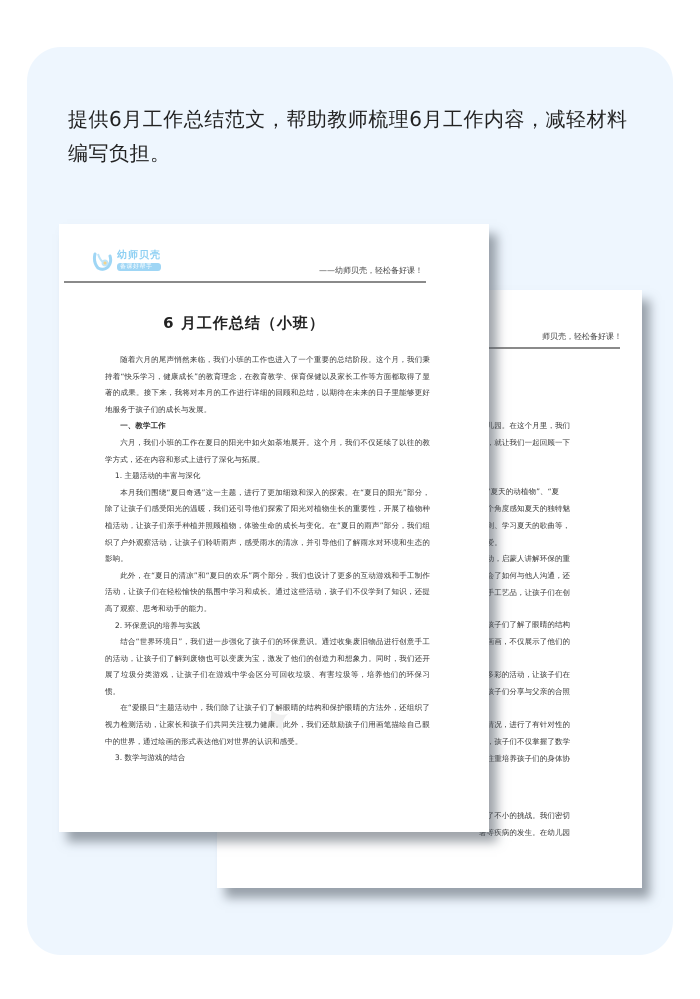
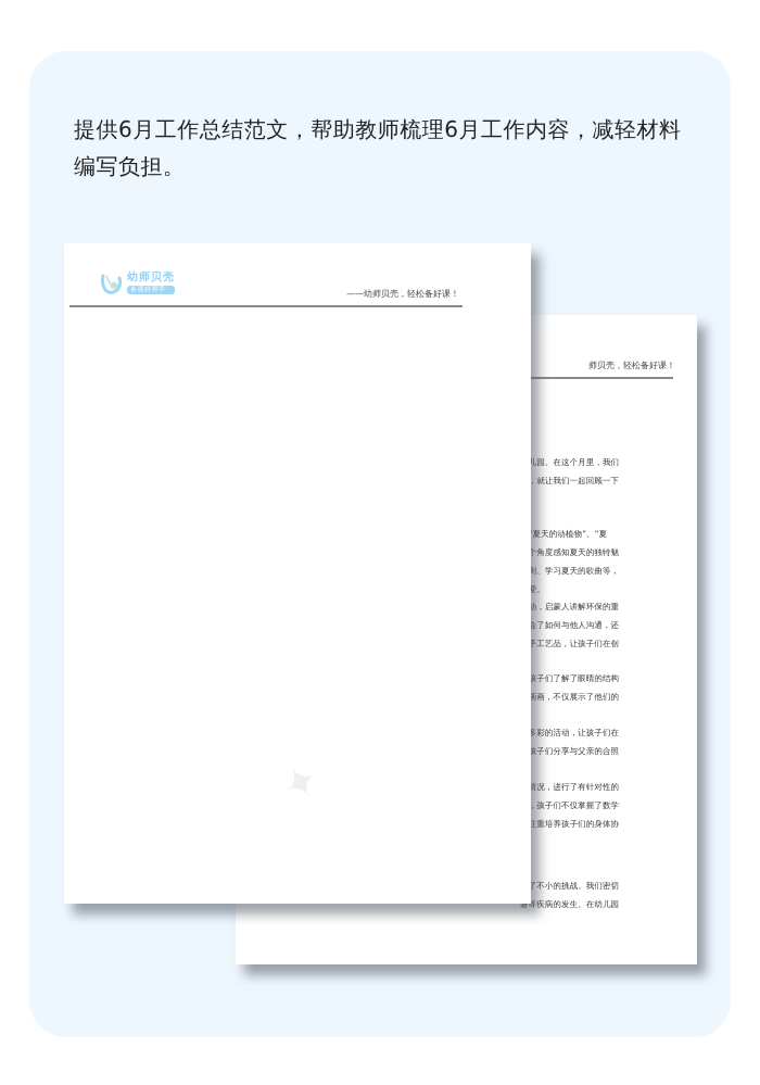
  提供6月工作总结范文，帮助教师梳理6月工作内容，减轻材料编写负担。
  师贝壳，轻松备好课！
  儿园。在这个月里，我们
  ，就让我们一起回顾一下
  夏天的动植物”、“夏
  个角度感知夏天的独特魅
  则、学习夏天的歌曲等，
  动，启蒙人讲解环保的重
  会了如何与他人沟通，还
  手工艺品，让孩子们在创
  孩子们了解了眼睛的结构
  画画，不仅展示了他们的
  多彩的活动，让孩子们在
  孩子们分享与父亲的合照
  情况，进行了有针对性的
  ，孩子们不仅掌握了数学
  注重培养孩子们的身体协
  了不小的挑战。我们密切
  暑等疾病的发生。在幼儿园
  幼师贝壳
  ——幼师贝壳，轻松备好课！
- 6 月工作总结（小班）
- 随着六月的尾声悄然来临，我们小班的工作也进入了一个重要的总结阶段。这个月，我们秉持着“快乐学习，健康成长”的教育理念，在教育教学、保育保健以及家长工作等方面都取得了显著的成果。接下来，我将对本月的工作进行详细的回顾和总结，以期待在未来的日子里能够更好地服务于孩子们的成长与发展。
- 一、教学工作
- 六月，我们小班的工作在夏日的阳光中如火如荼地展开。这个月，我们不仅延续了以往的教学方式，还在内容和形式上进行了深化与拓展。
- 1. 主题活动的丰富与深化
- 本月我们围绕“夏日奇遇”这一主题，进行了更加细致和深入的探索。在“夏日的阳光”部分，除了让孩子们感受阳光的温暖，我们还引导他们探索了阳光对植物生长的重要性，开展了植物种植活动，让孩子们亲手种植并照顾植物，体验生命的成长与变化。在“夏日的雨声”部分，我们组织了户外观察活动，让孩子们聆听雨声，感受雨水的清凉，并引导他们了解雨水对环境和生态的影响。
- 此外，在“夏日的清凉”和“夏日的欢乐”两个部分，我们也设计了更多的互动游戏和手工制作活动，让孩子们在轻松愉快的氛围中学习和成长。通过这些活动，孩子们不仅学到了知识，还提高了观察、思考和动手的能力。
- 2. 环保意识的培养与实践
- 结合“世界环境日”，我们进一步强化了孩子们的环保意识。通过收集废旧物品进行创意手工的活动，让孩子们了解到废物也可以变废为宝，激发了他们的创造力和想象力。同时，我们还开展了垃圾分类游戏，让孩子们在游戏中学会区分可回收垃圾、有害垃圾等，培养他们的环保习惯。
- 在“爱眼日”主题活动中，我们除了让孩子们了解眼睛的结构和保护眼睛的方法外，还组织了视力检测活动，让家长和孩子们共同关注视力健康。此外，我们还鼓励孩子们用画笔描绘自己眼中的世界，通过绘画的形式表达他们对世界的认识和感受。
- 3. 数学与游戏的结合
